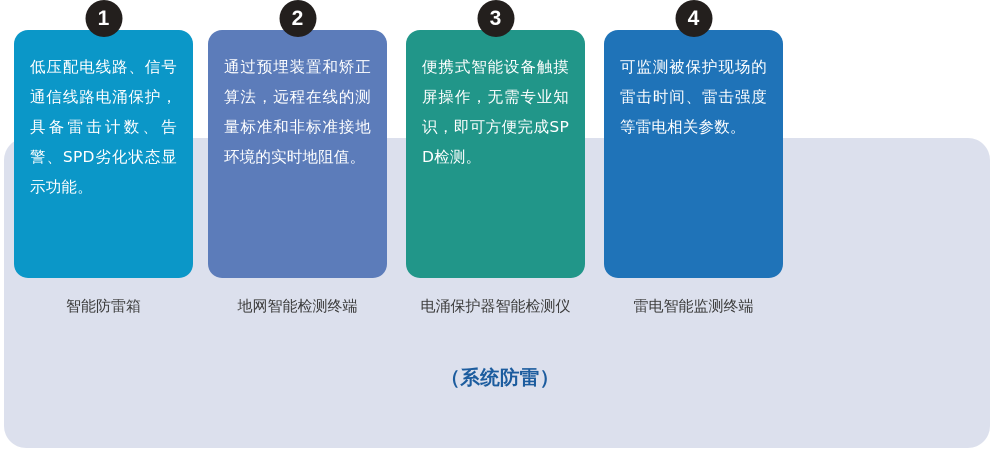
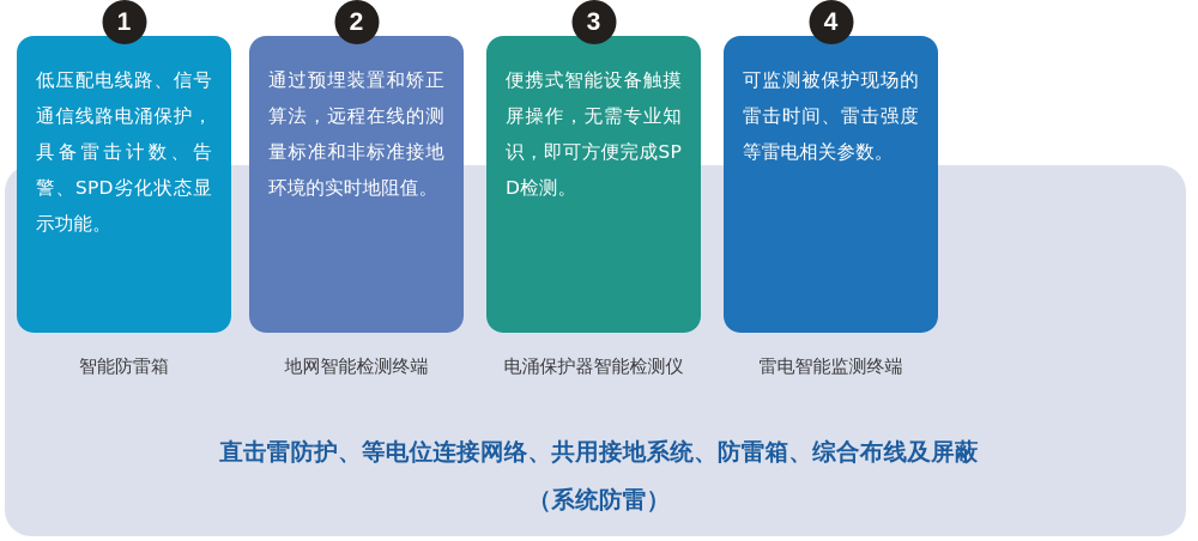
  低压配电线路、信号通信线路电涌保护，具备雷击计数、告警、SPD劣化状态显示功能。
  1
  智能防雷箱
  通过预埋装置和矫正算法，远程在线的测量标准和非标准接地环境的实时地阻值。
  2
  地网智能检测终端
  便携式智能设备触摸屏操作，无需专业知识，即可方便完成SPD检测。
  3
  电涌保护器智能检测仪
  可监测被保护现场的雷击时间、雷击强度等雷电相关参数。
  4
  雷电智能监测终端
+ 直击雷防护、等电位连接网络、共用接地系统、防雷箱、综合布线及屏蔽
  （系统防雷）
